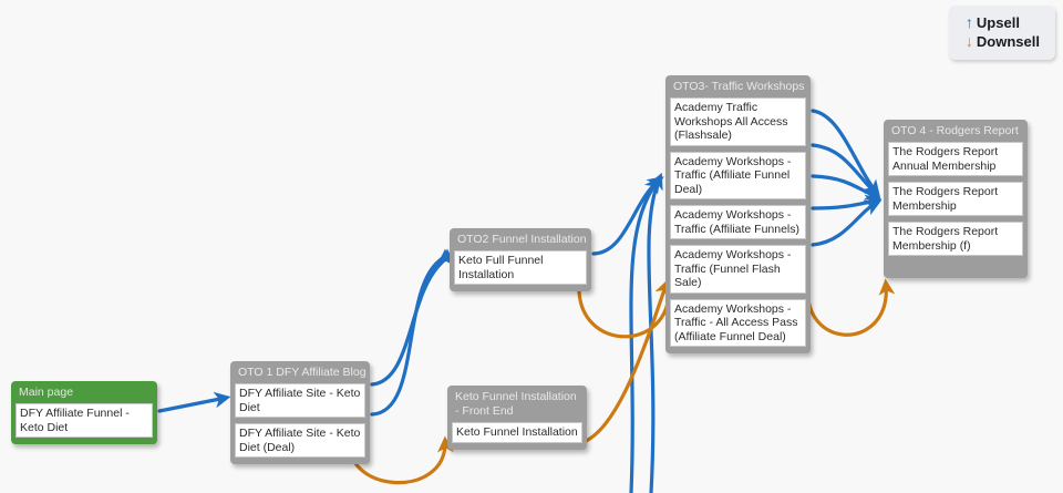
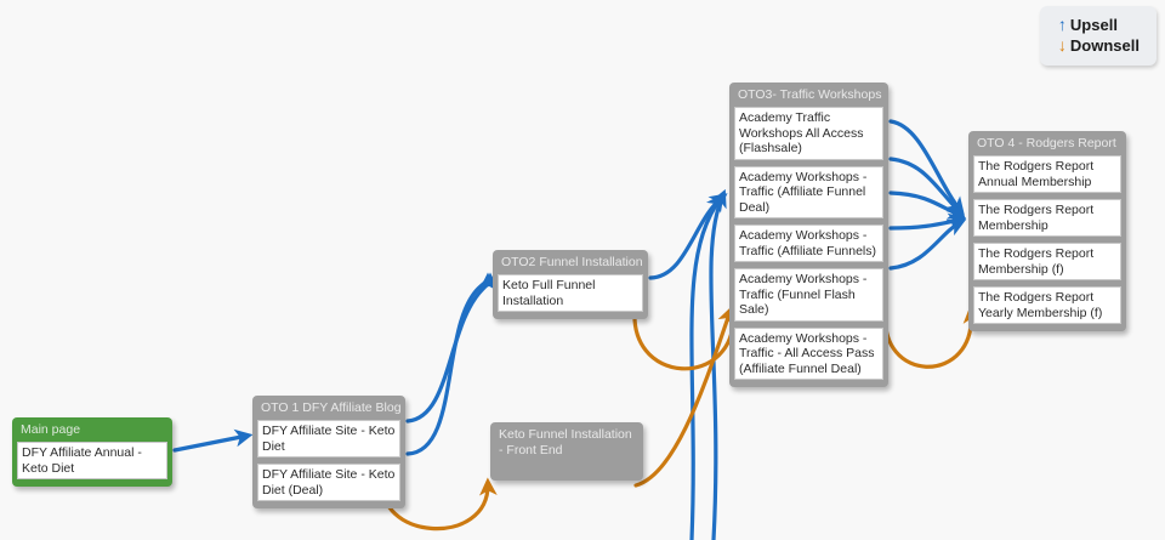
  Main page
- DFY Affiliate Funnel - Keto Diet
+ DFY Affiliate Annual - Keto Diet
  OTO 1 DFY Affiliate Blog
  DFY Affiliate Site - Keto Diet
  DFY Affiliate Site - Keto Diet (Deal)
  OTO2 Funnel Installation
  Keto Full Funnel Installation
  Keto Funnel Installation - Front End
- Keto Funnel Installation
  OTO3- Traffic Workshops
  Academy Traffic Workshops All Access (Flashsale)
  Academy Workshops - Traffic (Affiliate Funnel Deal)
  Academy Workshops - Traffic (Affiliate Funnels)
  Academy Workshops - Traffic (Funnel Flash Sale)
  Academy Workshops - Traffic - All Access Pass (Affiliate Funnel Deal)
  OTO 4 - Rodgers Report
  The Rodgers Report Annual Membership
  The Rodgers Report Membership
  The Rodgers Report Membership (f)
+ The Rodgers Report Yearly Membership (f)
  ↑
  Upsell
  ↓
  Downsell
